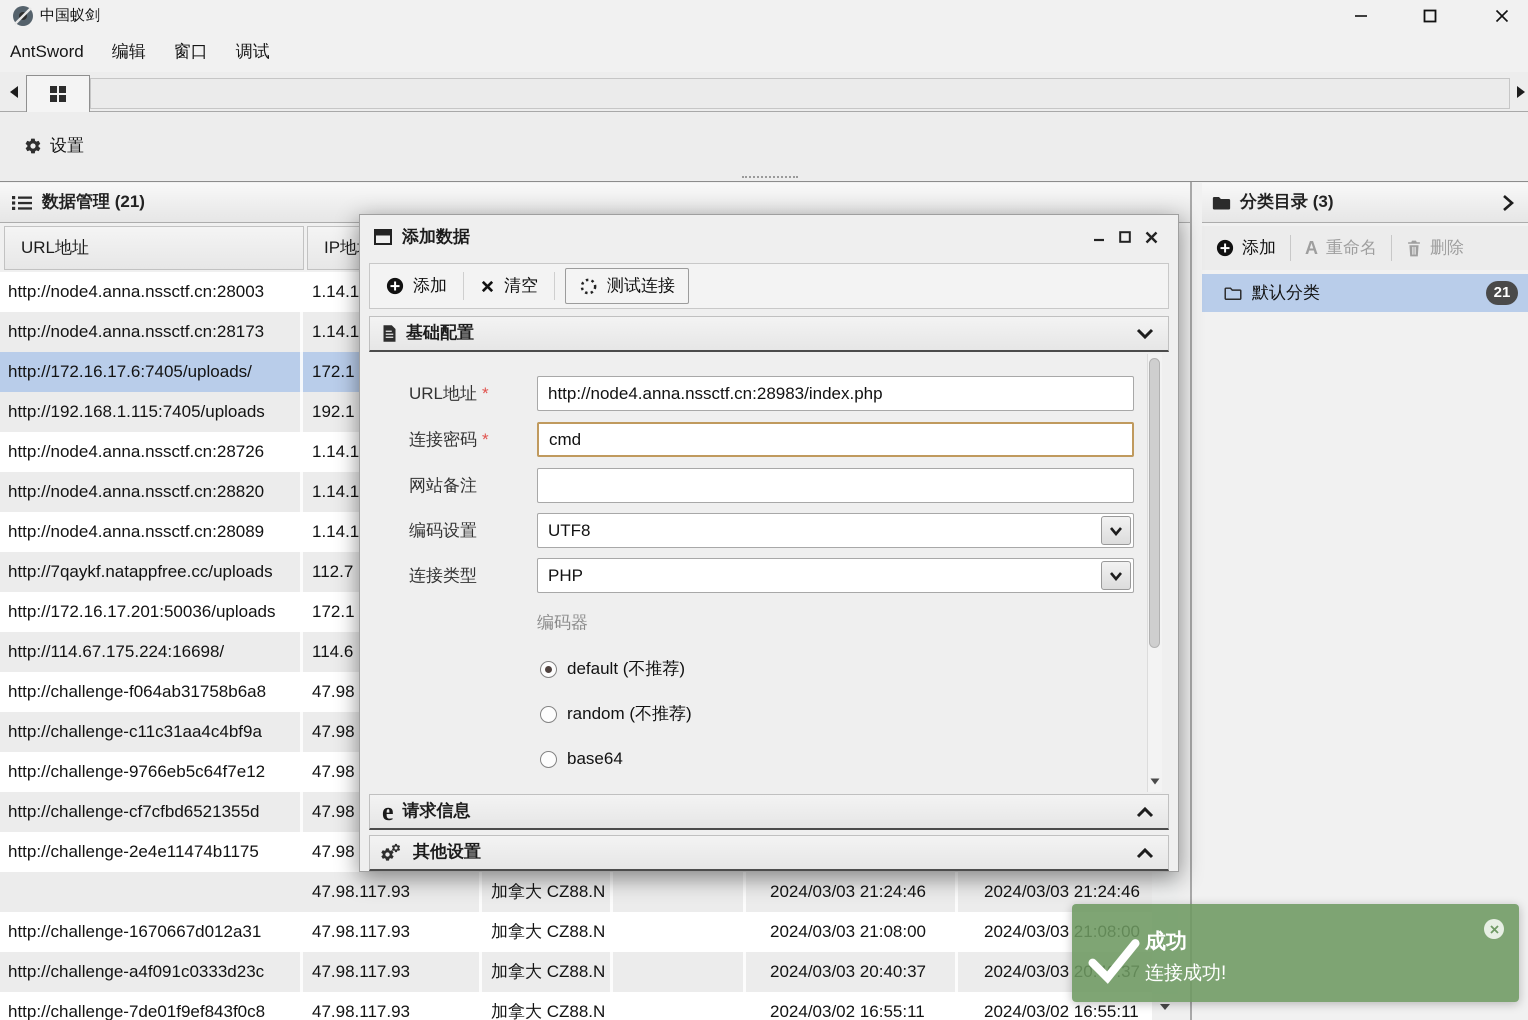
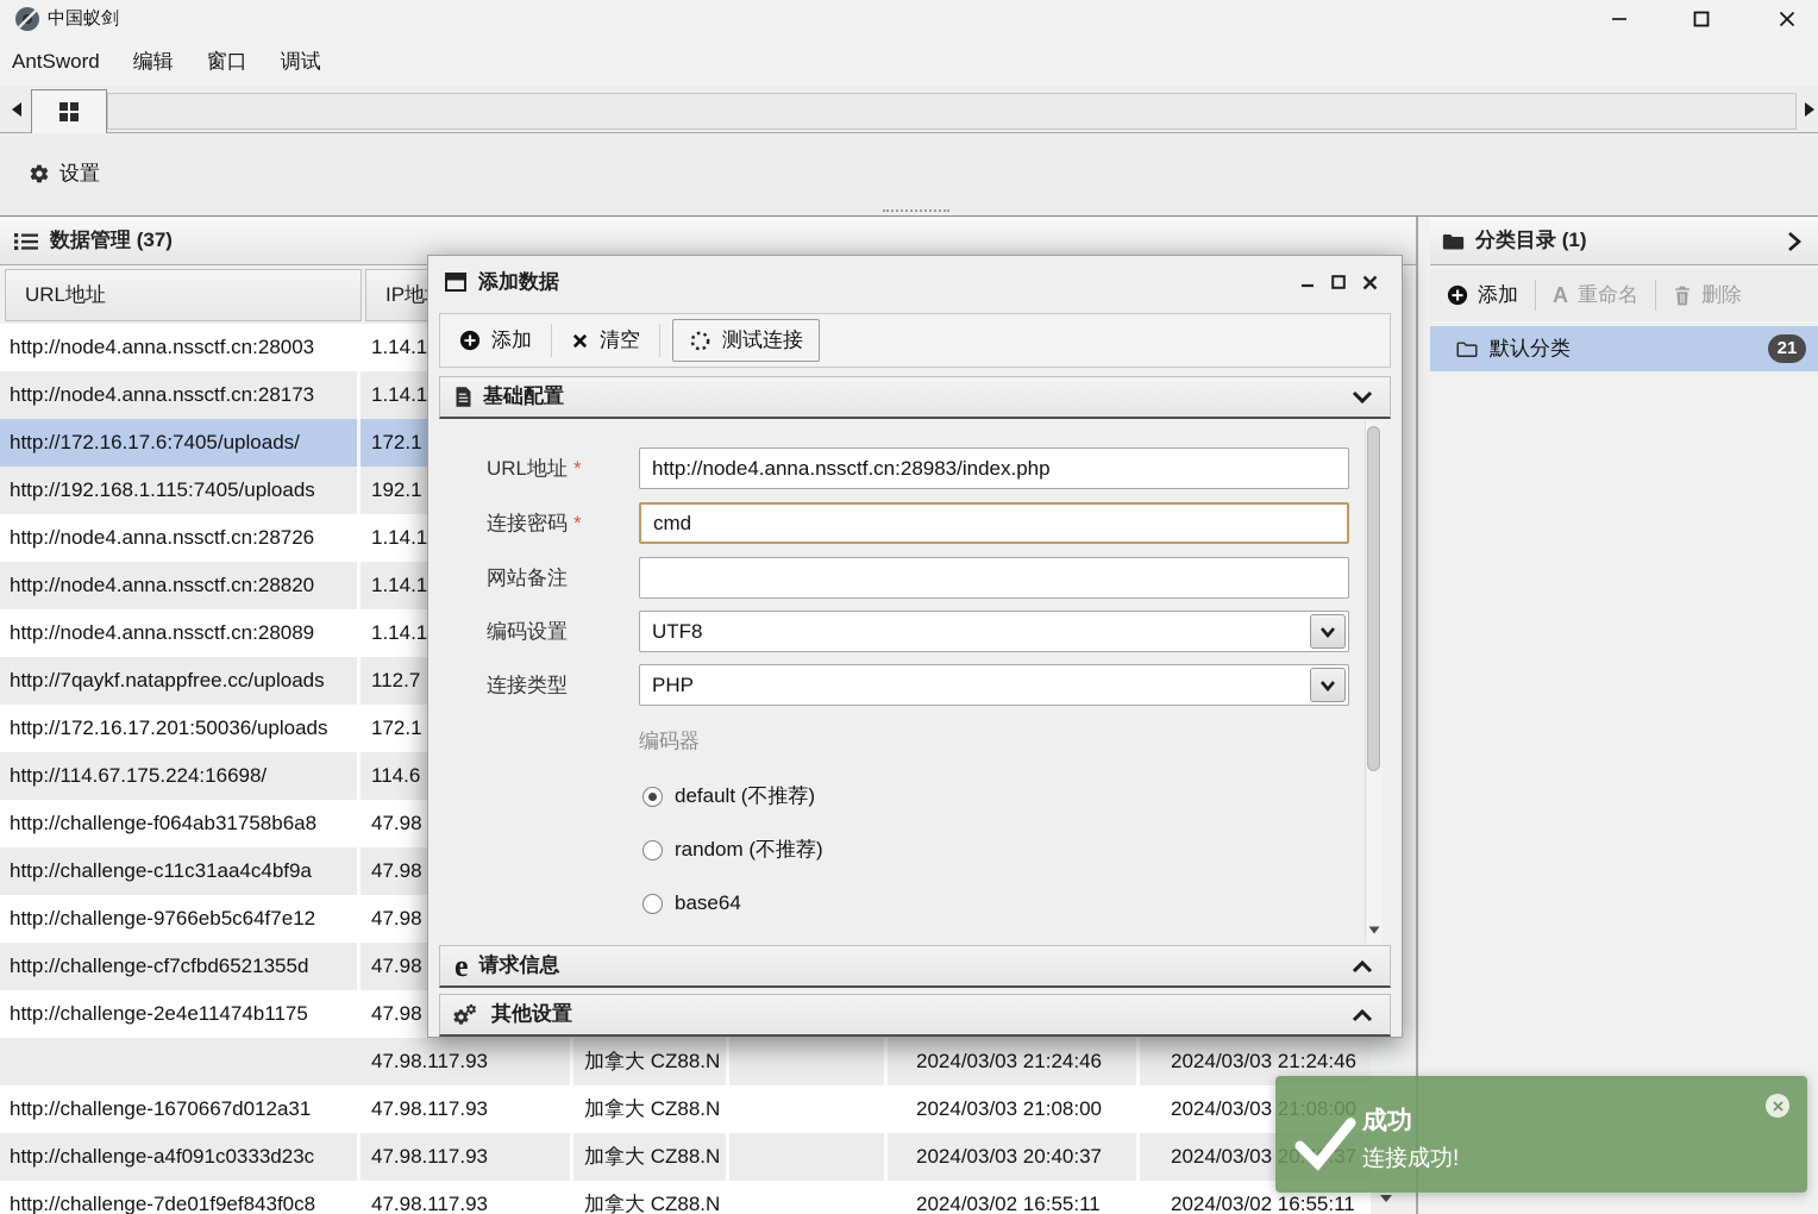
  中国蚁剑
  AntSword
  编辑
  窗口
  调试
  设置
- 数据管理 (21)
+ 数据管理 (37)
  URL地址
  IP地
  http://node4.anna.nssctf.cn:28003
  1.14.1
  http://node4.anna.nssctf.cn:28173
  1.14.1
  http://172.16.17.6:7405/uploads/
  172.1
  http://192.168.1.115:7405/uploads
  192.1
  http://node4.anna.nssctf.cn:28726
  1.14.1
  http://node4.anna.nssctf.cn:28820
  1.14.1
  http://node4.anna.nssctf.cn:28089
  1.14.1
  http://7qaykf.natappfree.cc/uploads
  112.7
  http://172.16.17.201:50036/uploads
  172.1
  http://114.67.175.224:16698/
  114.6
  http://challenge-f064ab31758b6a8
  47.98
  http://challenge-c11c31aa4c4bf9a
  47.98
  http://challenge-9766eb5c64f7e12
  47.98
  http://challenge-cf7cfbd6521355d
  47.98
  http://challenge-2e4e11474b1175
  47.98
  47.98.117.93
  加拿大 CZ88.N
  2024/03/03 21:24:46
  2024/03/03 21:24:46
  http://challenge-1670667d012a31
  47.98.117.93
  加拿大 CZ88.N
  2024/03/03 21:08:00
  2024/03/03 21:08:00
  http://challenge-a4f091c0333d23c
  47.98.117.93
  加拿大 CZ88.N
  2024/03/03 20:40:37
  2024/03/03 20::37
  http://challenge-7de01f9ef843f0c8
  47.98.117.93
  加拿大 CZ88.N
  2024/03/02 16:55:11
  2024/03/02 16:55:11
- 分类目录 (3)
+ 分类目录 (1)
  添加
  A
  重命名
  删除
  默认分类
  21
  添加数据
  添加
  清空
  测试连接
  基础配置
  URL地址 *
  http://node4.anna.nssctf.cn:28983/index.php
  连接密码 *
  cmd
  网站备注
  编码设置
  UTF8
  连接类型
  PHP
  编码器
  default (不推荐)
  random (不推荐)
  base64
  e
  请求信息
  其他设置
  成功
  连接成功!
